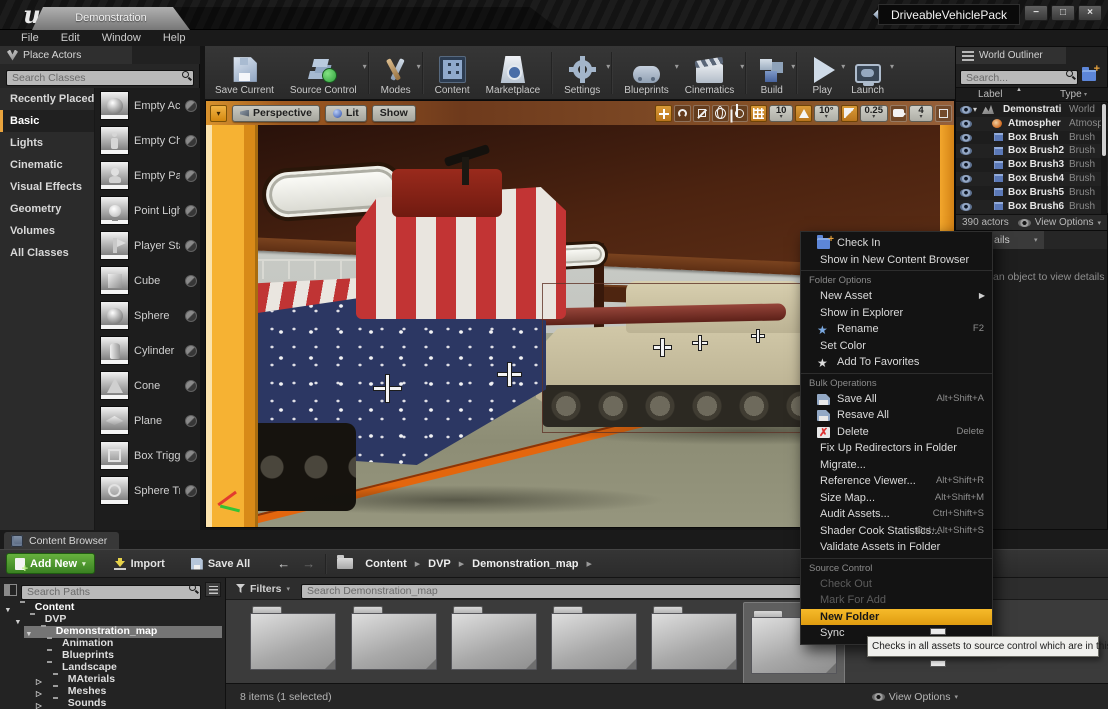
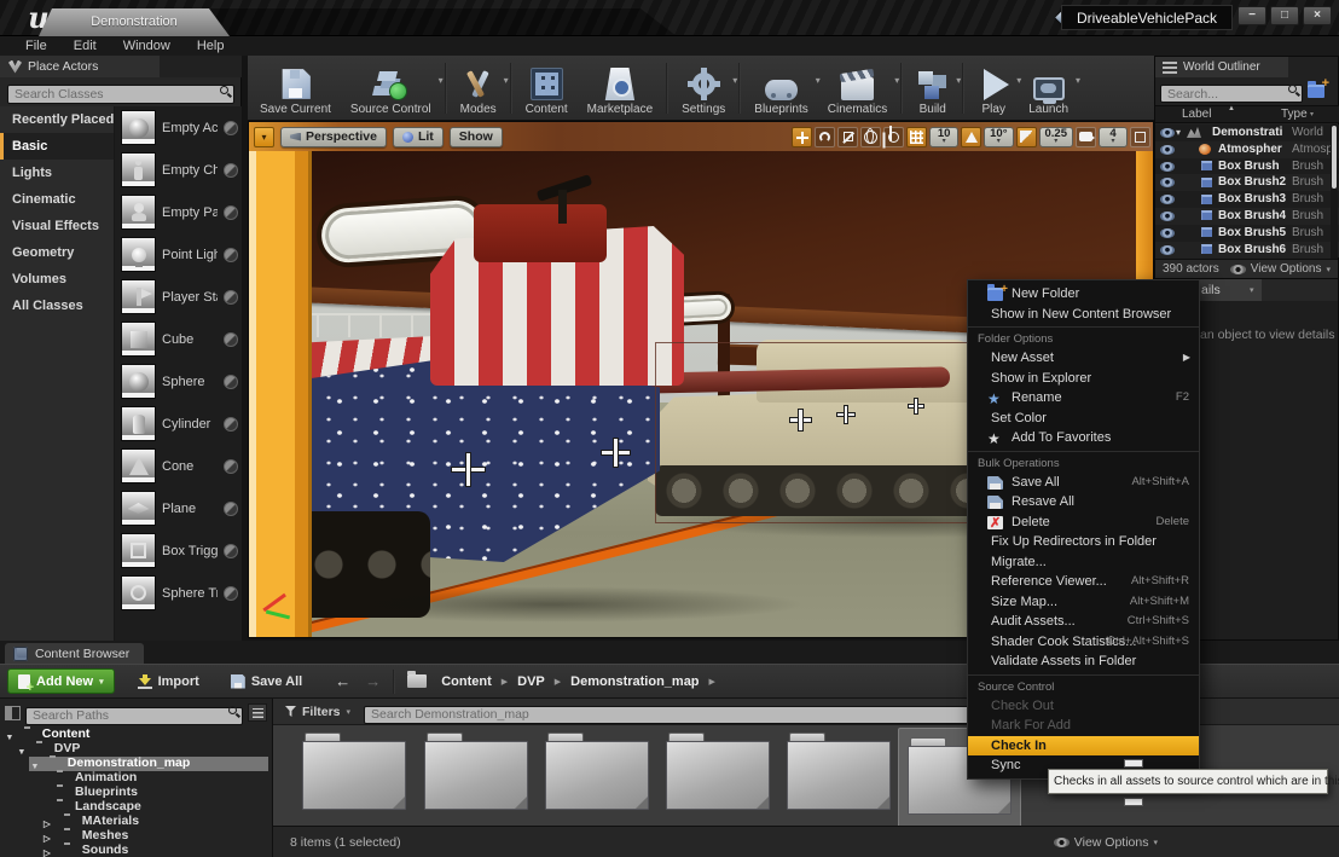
  u
  Demonstration
  DriveableVehiclePack
  −
  □
  ×
  File
  Edit
  Window
  Help
  Place Actors
  Search Classes
  Recently Placed
  Basic
  Lights
  Cinematic
  Visual Effects
  Geometry
  Volumes
  All Classes
  Empty Ac
  Empty Ch
  Empty Pa
  Point Ligh
  Player St
  Cube
  Sphere
  Cylinder
  Cone
  Plane
  Box Trigg
  Sphere T
  Save Current
  ▾
  Source Control
  ▾
  Modes
  Content
  Marketplace
  ▾
  Settings
  ▾
  Blueprints
  ▾
  Cinematics
  ▾
  Build
  ▾
  Play
  ▾
  Launch
  ▾
  Perspective
  Lit
  Show
  10
  10°
  0.25
  4
  World Outliner
  Search...
  Label
  Type
  ▾
  Demonstrati
  World
  Atmospher
  Atmos
  Box Brush
  Brush
  Box Brush2
  Brush
  Box Brush3
  Brush
  Box Brush4
  Brush
  Box Brush5
  Brush
  Box Brush6
  Brush
  390 actors
  View Options
  ails
  an object to view details
  Content Browser
  Add New
  Import
  Save All
  ←
  →
  Content
  DVP
  Demonstration_map
  Search Paths
  ▾ Content
  ▾ DVP
  ▾ Demonstration_map
  Animation
  Blueprints
  Landscape
  ▷ MAterials
  ▷ Meshes
  ▷ Sounds
  Filters
  Search Demonstration_map
  8 items (1 selected)
  View Options
- Check In
+ New Folder
  Show in New Content Browser
  Folder Options
  New Asset
  ▶
  Show in Explorer
  Rename
  F2
  Set Color
  Add To Favorites
  Bulk Operations
  Save All
  Alt+Shift+A
  Resave All
  Delete
  Delete
  Fix Up Redirectors in Folder
  Migrate...
  Reference Viewer...
  Alt+Shift+R
  Size Map...
  Alt+Shift+M
  Audit Assets...
  Ctrl+Shift+S
  Shader Cook Statistics...
  Ctrl+Alt+Shift+S
  Validate Assets in Folder
  Source Control
  Check Out
  Mark For Add
- New Folder
+ Check In
  Sync
  Checks in all assets to source control which are in thi
